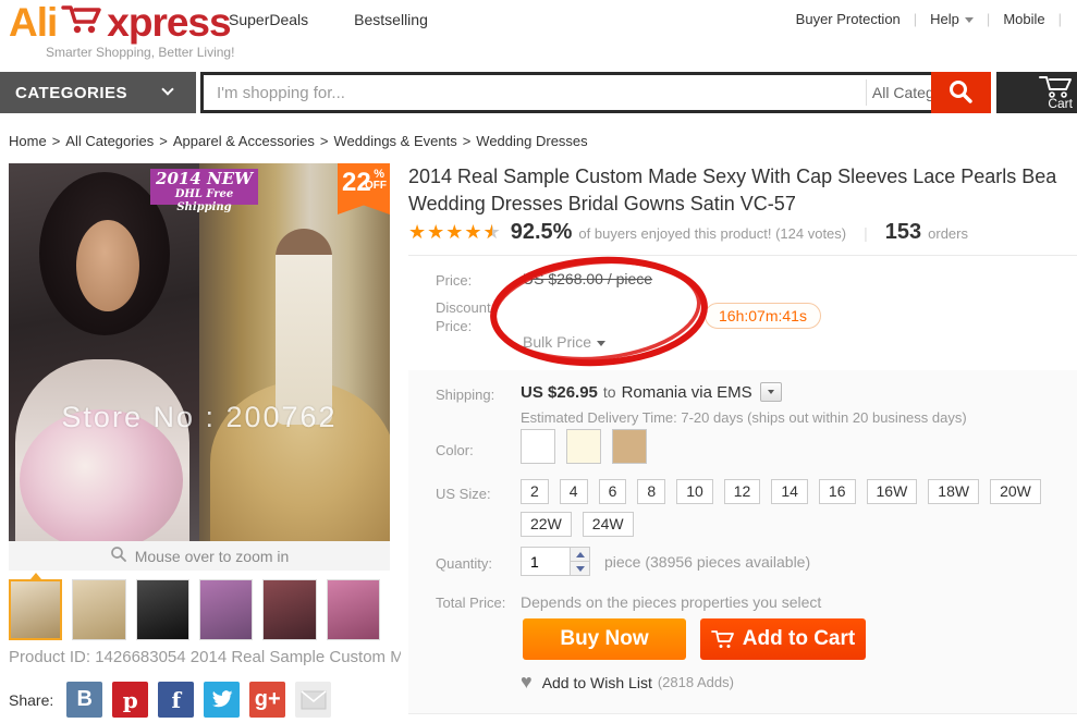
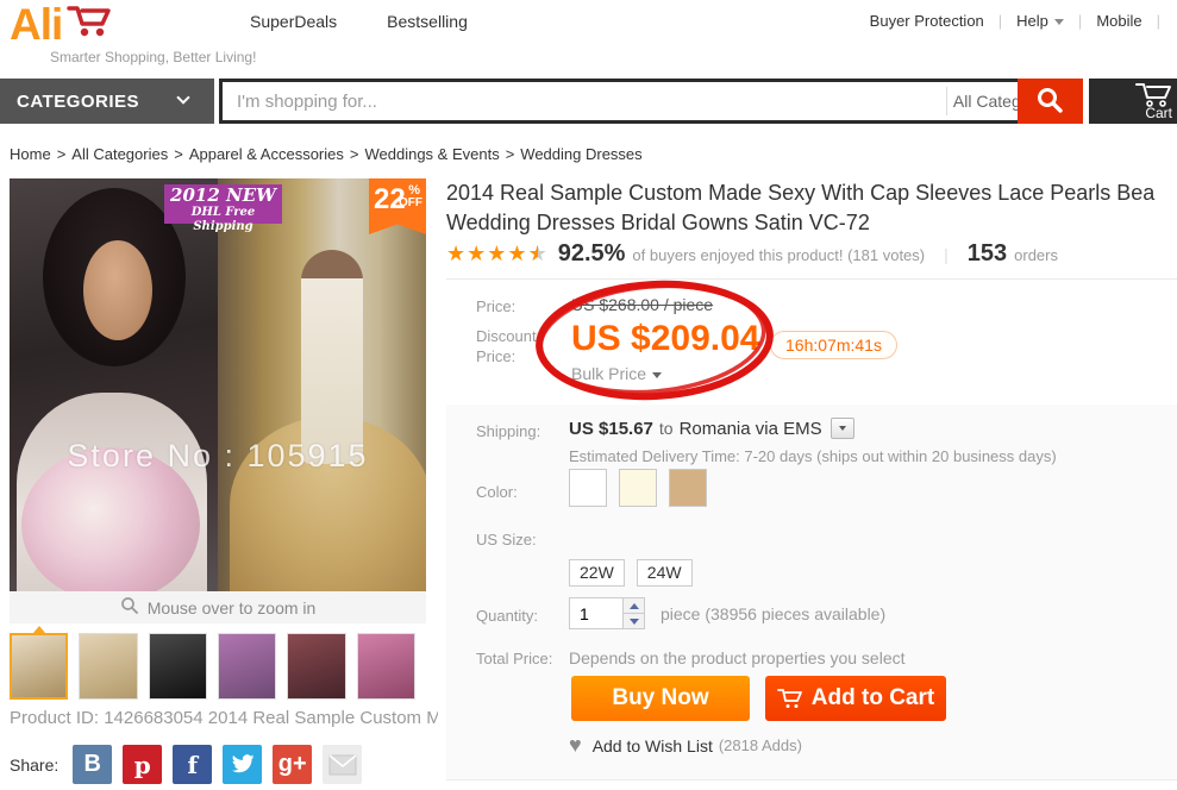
  Ali
- xpress
  Smarter Shopping, Better Living!
  SuperDeals Bestselling
  Buyer Protection
  |
  Help
  |
  Mobile
  |
  CATEGORIES
  I'm shopping for...
  Cart
  Home > All Categories > Apparel & Accessories > Weddings & Events > Wedding Dresses
- Store No : 200762
+ Store No : 105915
- 2014 NEW
+ 2012 NEW
  DHL Free Shipping
  22
  %
  OFF
  Mouse over to zoom in
  Product ID: 1426683054 2014 Real Sample Custom M
  Share:
  B
  p
  f
  g+
  2014 Real Sample Custom Made Sexy With Cap Sleeves Lace Pearls Bea
- Wedding Dresses Bridal Gowns Satin VC-57
+ Wedding Dresses Bridal Gowns Satin VC-72
  ★★★★★
  ★
  92.5%
- of buyers enjoyed this product! (124 votes)
+ of buyers enjoyed this product! (181 votes)
  153
  orders
  Price:
  S $268.00 / piece
  Discount
  Price:
+ US $209.04
  16h:07m:41s
  Bulk Price
  Shipping:
- US $26.95
+ US $15.67
  to
  Romania via EMS
  Estimated Delivery Time: 7-20 days (ships out within 20 business days)
  Color:
  US Size:
- 2
- 4
- 6
- 8
- 10
- 12
- 14
- 16
- 16W
- 18W
- 20W
  22W
  24W
  Quantity:
  1
  piece (38956 pieces available)
  Total Price:
- Depends on the pieces properties you select
+ Depends on the product properties you select
  Buy Now
  Add to Cart
  ♥
  Add to Wish List
  (2818 Adds)
